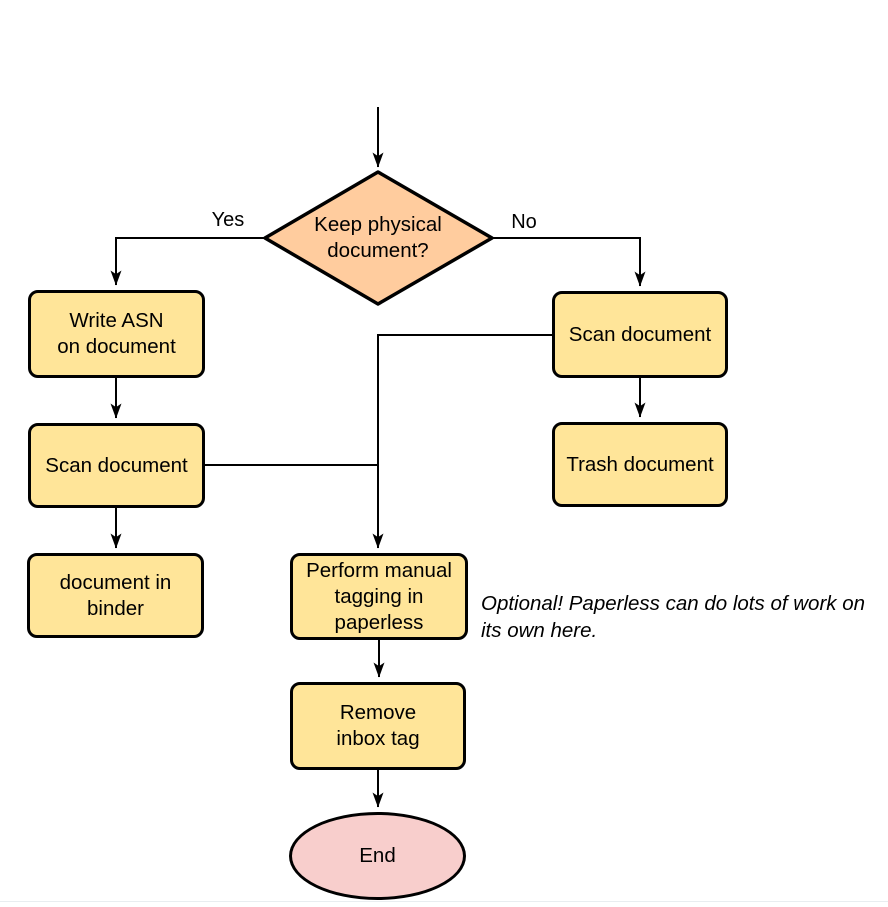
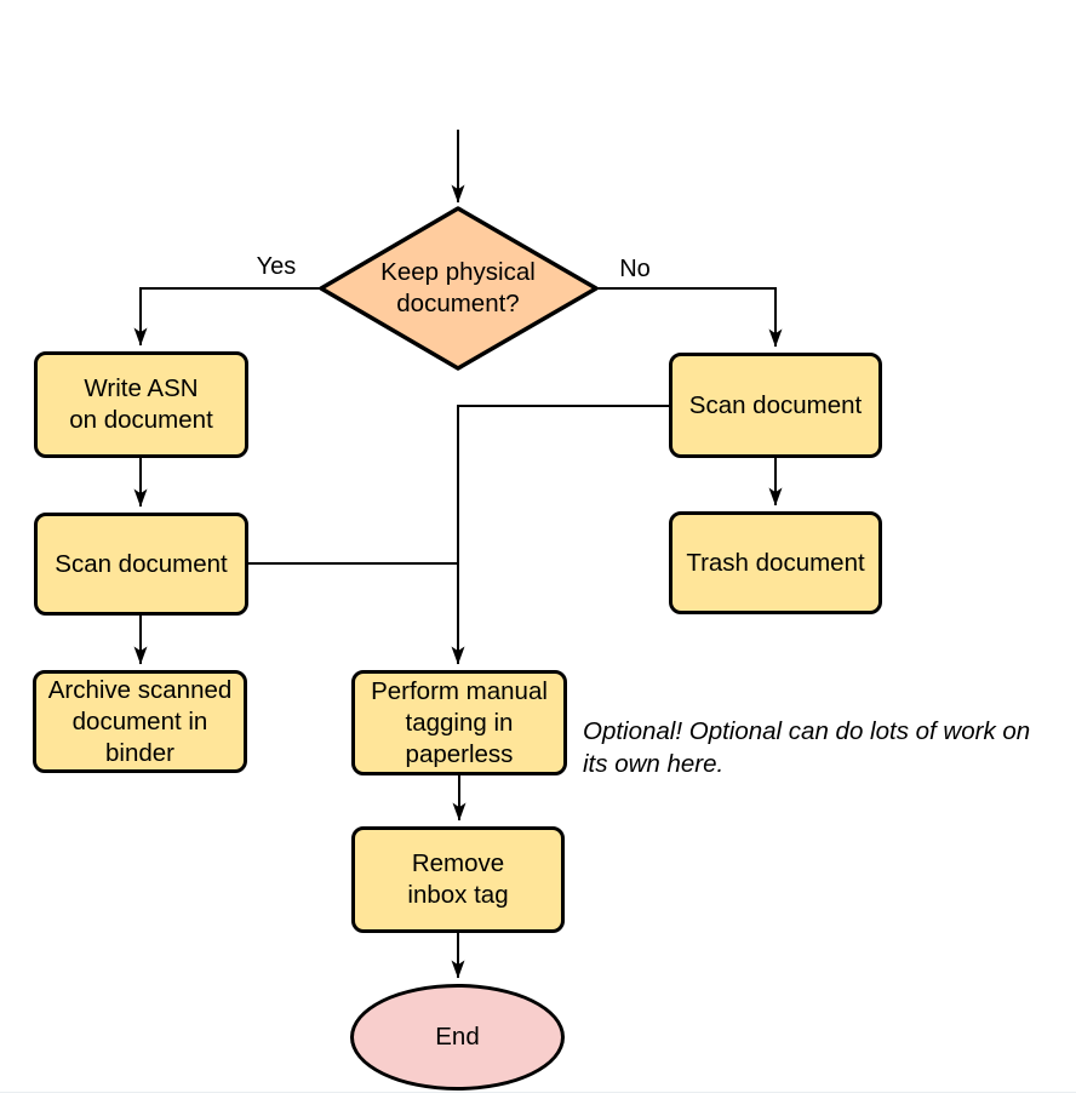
  Keep physical
  document?
  Yes
  No
  Write ASN
  on document
  Scan document
+ Archive scanned
  document in
  binder
  Scan document
  Trash document
  Perform manual
  tagging in
  paperless
- Optional! Paperless can do lots of work on
+ Optional! Optional can do lots of work on
  its own here.
  Remove
  inbox tag
  End
